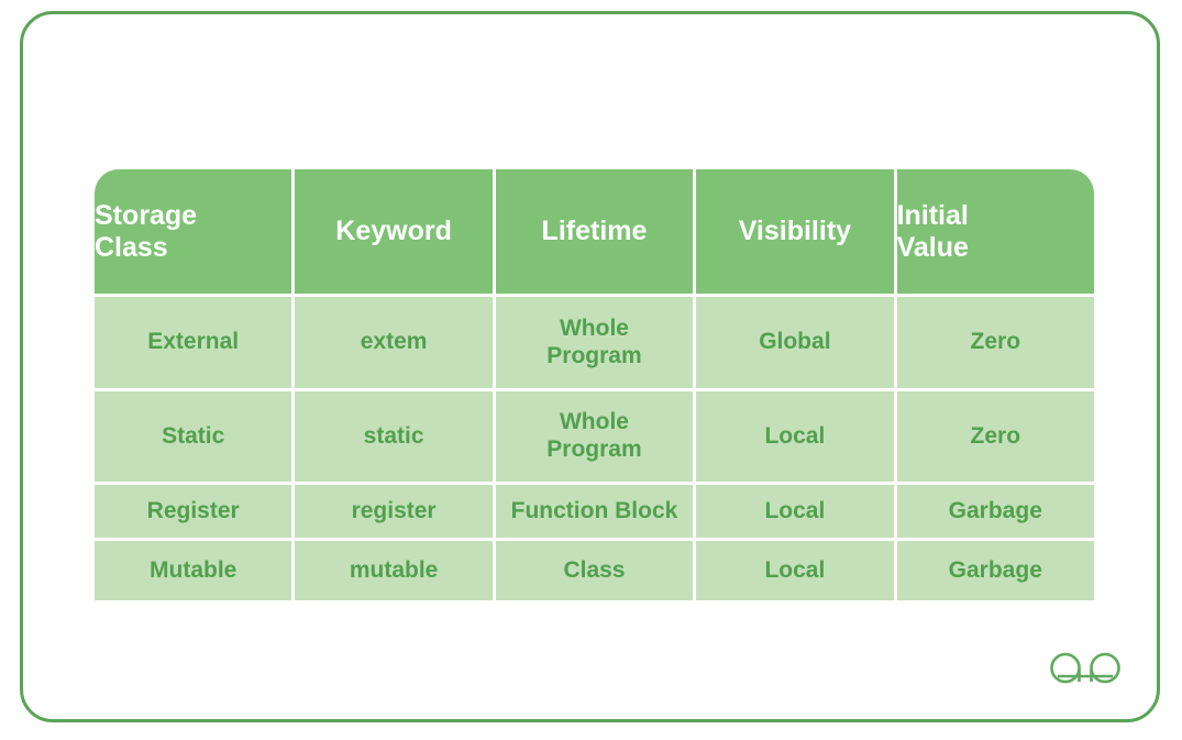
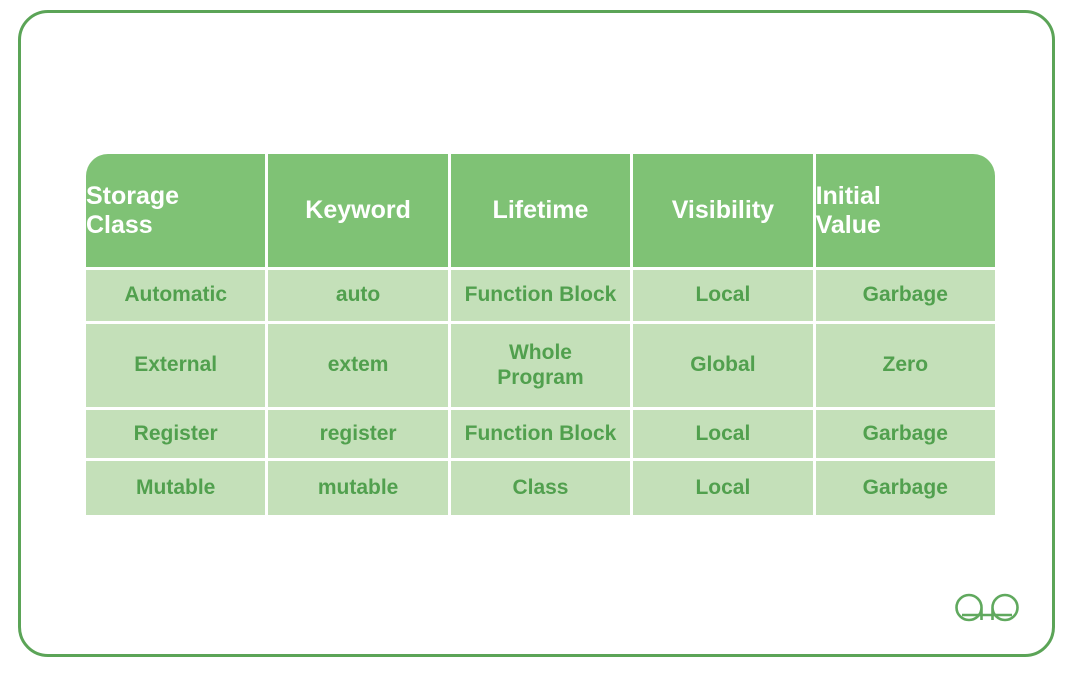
  Storage Class	Keyword	Lifetime	Visibility	Initial Value
+ Automatic	auto	Function Block	Local	Garbage
  External	extem	Whole Program	Global	Zero
- Static	static	Whole Program	Local	Zero
  Register	register	Function Block	Local	Garbage
  Mutable	mutable	Class	Local	Garbage
